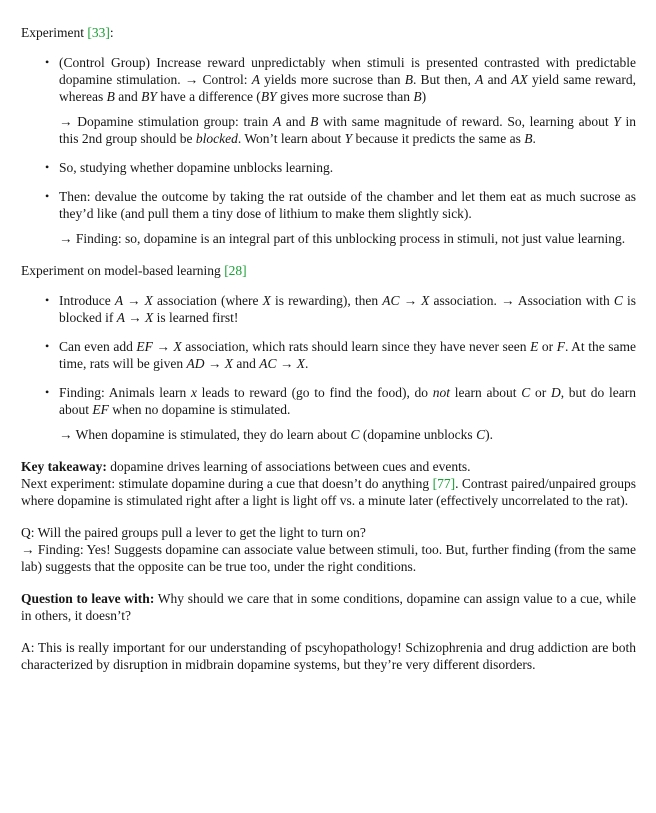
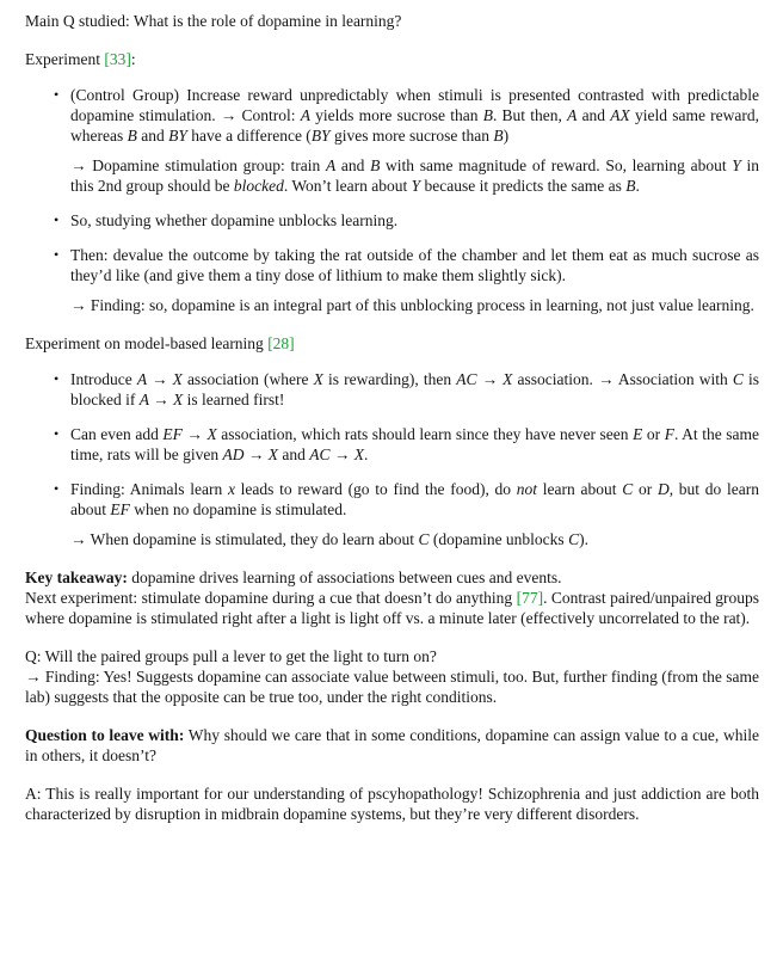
+ Main Q studied: What is the role of dopamine in learning?
  Experiment [33]:
  •
  (Control Group) Increase reward unpredictably when stimuli is presented contrasted with predictable dopamine stimulation. → Control: A yields more sucrose than B. But then, A and AX yield same reward, whereas B and BY have a difference (BY gives more sucrose than B)
  → Dopamine stimulation group: train A and B with same magnitude of reward. So, learning about Y in this 2nd group should be blocked. Won’t learn about Y because it predicts the same as B.
  •
  So, studying whether dopamine unblocks learning.
  •
- Then: devalue the outcome by taking the rat outside of the chamber and let them eat as much sucrose as they’d like (and pull them a tiny dose of lithium to make them slightly sick).
+ Then: devalue the outcome by taking the rat outside of the chamber and let them eat as much sucrose as they’d like (and give them a tiny dose of lithium to make them slightly sick).
- → Finding: so, dopamine is an integral part of this unblocking process in stimuli, not just value learning.
+ → Finding: so, dopamine is an integral part of this unblocking process in learning, not just value learning.
  Experiment on model-based learning [28]
  •
  Introduce A → X association (where X is rewarding), then AC → X association. → Association with C is blocked if A → X is learned first!
  •
  Can even add EF → X association, which rats should learn since they have never seen E or F. At the same time, rats will be given AD → X and AC → X.
  •
  Finding: Animals learn x leads to reward (go to find the food), do not learn about C or D, but do learn about EF when no dopamine is stimulated.
  → When dopamine is stimulated, they do learn about C (dopamine unblocks C).
  Key takeaway: dopamine drives learning of associations between cues and events.
  Next experiment: stimulate dopamine during a cue that doesn’t do anything [77]. Contrast paired/unpaired groups where dopamine is stimulated right after a light is light off vs. a minute later (effectively uncorrelated to the rat).
  Q: Will the paired groups pull a lever to get the light to turn on?
  → Finding: Yes! Suggests dopamine can associate value between stimuli, too. But, further finding (from the same lab) suggests that the opposite can be true too, under the right conditions.
  Question to leave with: Why should we care that in some conditions, dopamine can assign value to a cue, while in others, it doesn’t?
- A: This is really important for our understanding of pscyhopathology! Schizophrenia and drug addiction are both characterized by disruption in midbrain dopamine systems, but they’re very different disorders.
+ A: This is really important for our understanding of pscyhopathology! Schizophrenia and just addiction are both characterized by disruption in midbrain dopamine systems, but they’re very different disorders.
